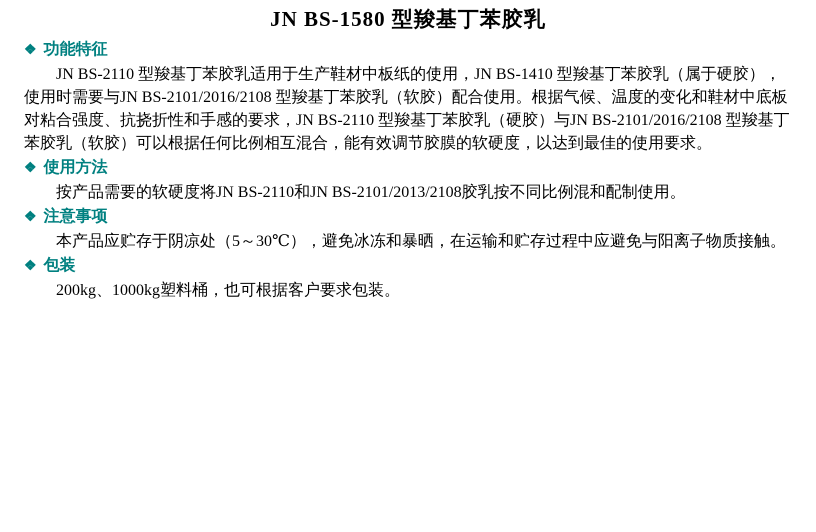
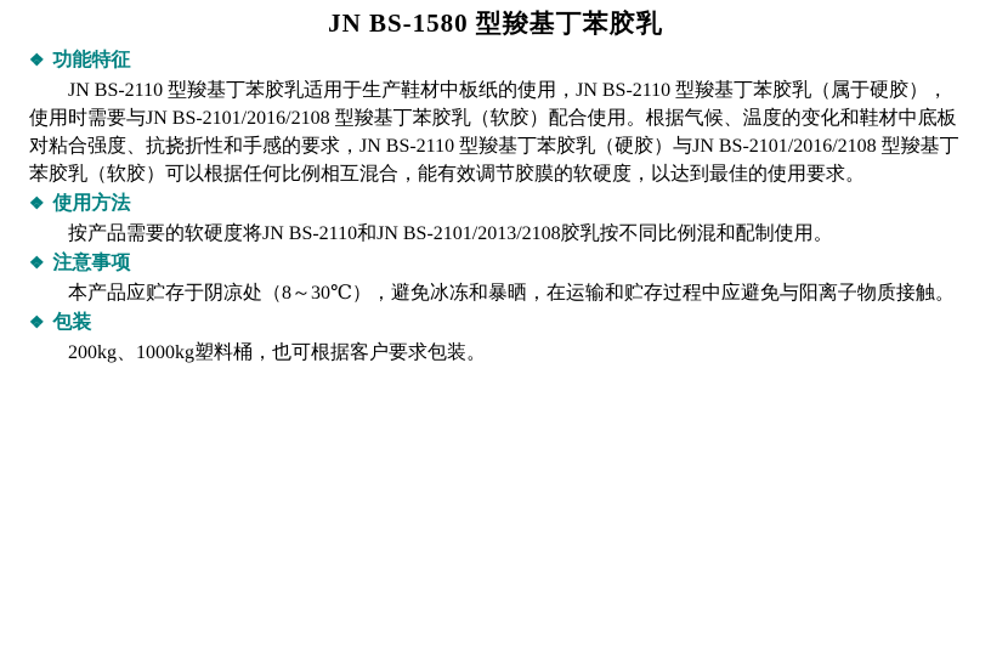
  JN BS-1580 型羧基丁苯胶乳
  ❖ 功能特征
- JN BS-2110 型羧基丁苯胶乳适用于生产鞋材中板纸的使用，JN BS-1410 型羧基丁苯胶乳（属于硬胶），使用时需要与JN BS-2101/2016/2108 型羧基丁苯胶乳（软胶）配合使用。根据气候、温度的变化和鞋材中底板对粘合强度、抗挠折性和手感的要求，JN BS-2110 型羧基丁苯胶乳（硬胶）与JN BS-2101/2016/2108 型羧基丁苯胶乳（软胶）可以根据任何比例相互混合，能有效调节胶膜的软硬度，以达到最佳的使用要求。
+ JN BS-2110 型羧基丁苯胶乳适用于生产鞋材中板纸的使用，JN BS-2110 型羧基丁苯胶乳（属于硬胶），使用时需要与JN BS-2101/2016/2108 型羧基丁苯胶乳（软胶）配合使用。根据气候、温度的变化和鞋材中底板对粘合强度、抗挠折性和手感的要求，JN BS-2110 型羧基丁苯胶乳（硬胶）与JN BS-2101/2016/2108 型羧基丁苯胶乳（软胶）可以根据任何比例相互混合，能有效调节胶膜的软硬度，以达到最佳的使用要求。
  ❖ 使用方法
  按产品需要的软硬度将JN BS-2110和JN BS-2101/2013/2108胶乳按不同比例混和配制使用。
  ❖ 注意事项
- 本产品应贮存于阴凉处（5～30℃），避免冰冻和暴晒，在运输和贮存过程中应避免与阳离子物质接触。
+ 本产品应贮存于阴凉处（8～30℃），避免冰冻和暴晒，在运输和贮存过程中应避免与阳离子物质接触。
  ❖ 包装
  200kg、1000kg塑料桶，也可根据客户要求包装。
